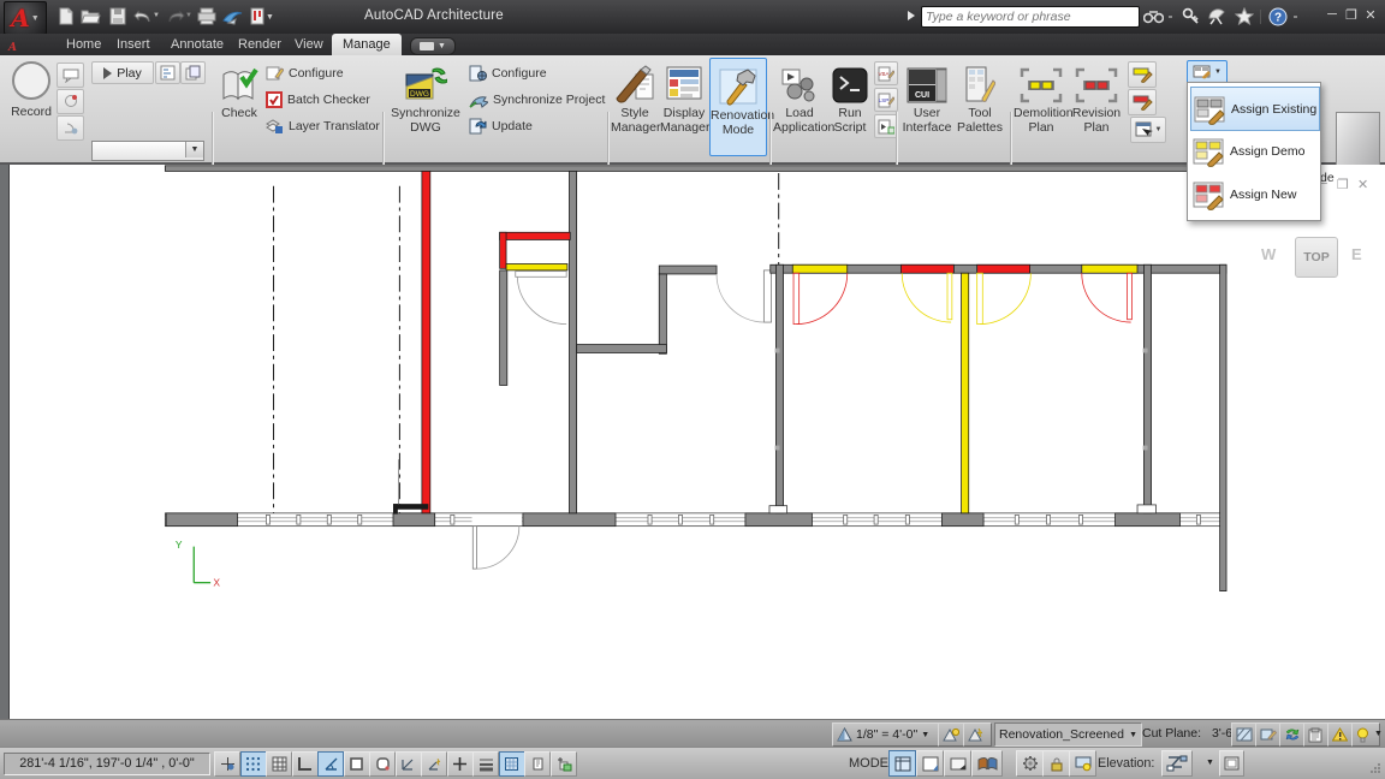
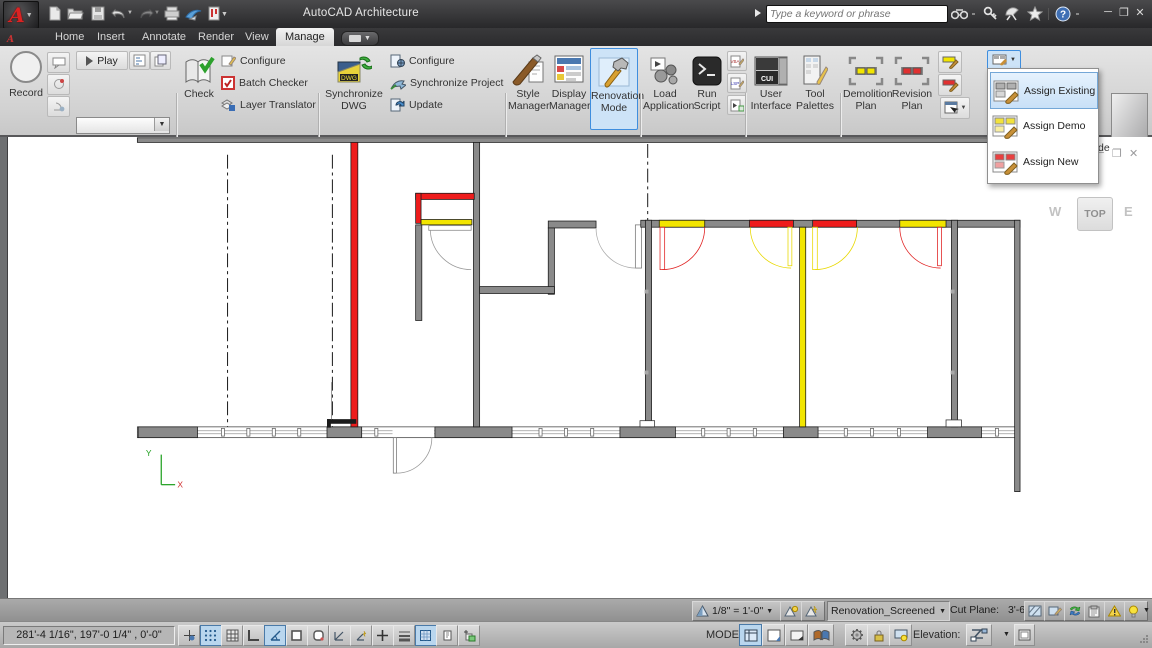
  A
  AutoCAD Architecture
  Type a keyword or phrase
  ?
  ─
  ❐
  ✕
  A
  Home
  Insert
  Annotate
  Render
  View
  Manage
  Record
  Play
  Check
  Configure
  Batch Checker
  Layer Translator
  Synchronize DWG
  Configure
  Synchronize Project
  Update
  Style Manager
  Display Manager
  Renovation Mode
  Load Applicatio
  Run Script
  User Interface
  Tool Palettes
  Demolitio Plan
  Revision Plan
  de
  Y
  X
  ─
  ❐
  ✕
  W
  TOP
  E
  Assign Existing
  Assign Demo
  Assign New
- 1/8" = 4'-0"
+ 1/8" = 1'-0"
  Renovation_Screened
  Cut Plane: 3'-6
  281'-4 1/16", 197'-0 1/4" , 0'-0"
  MODE
  Elevation:
